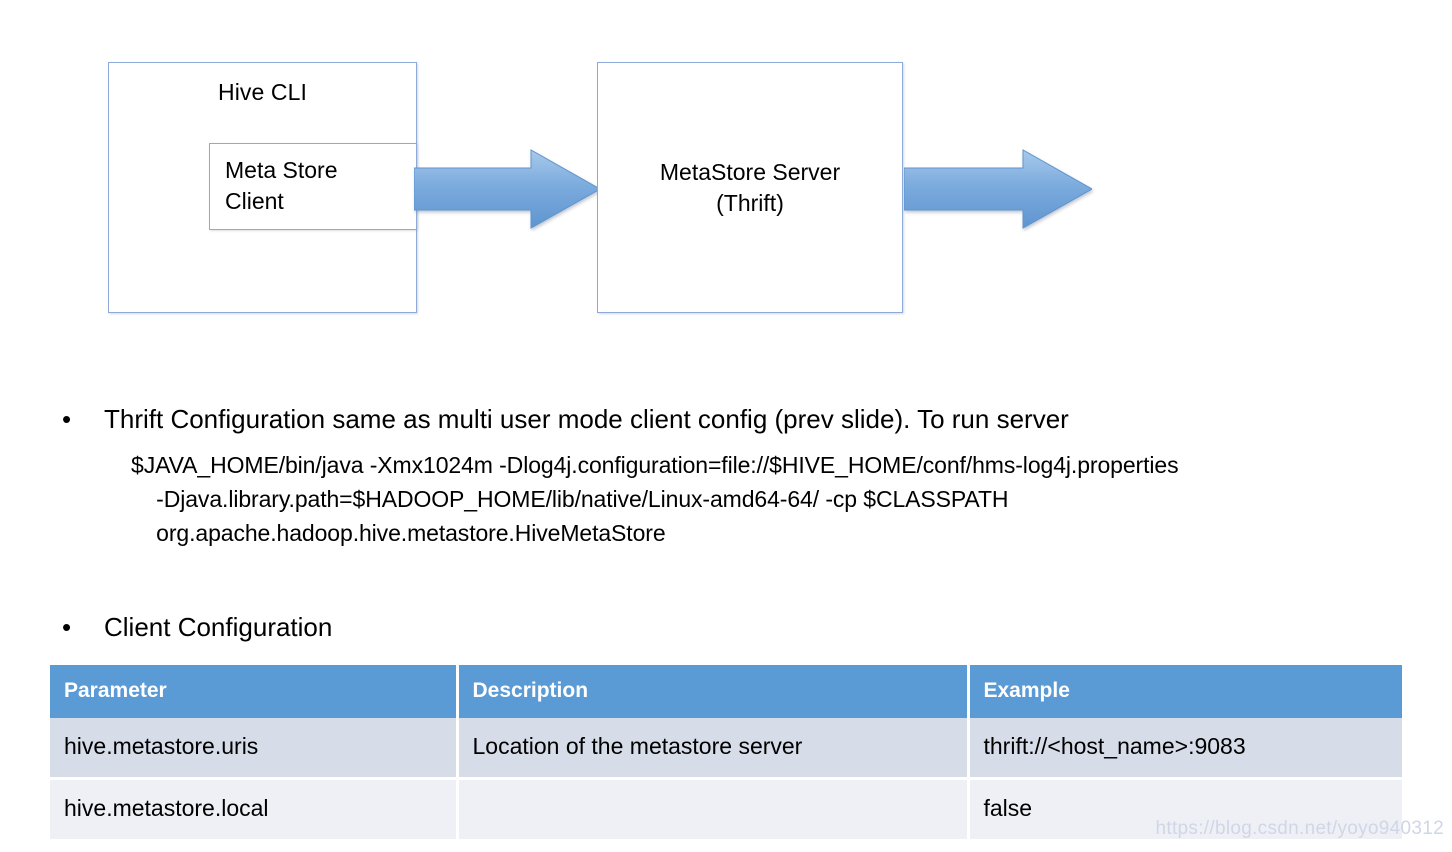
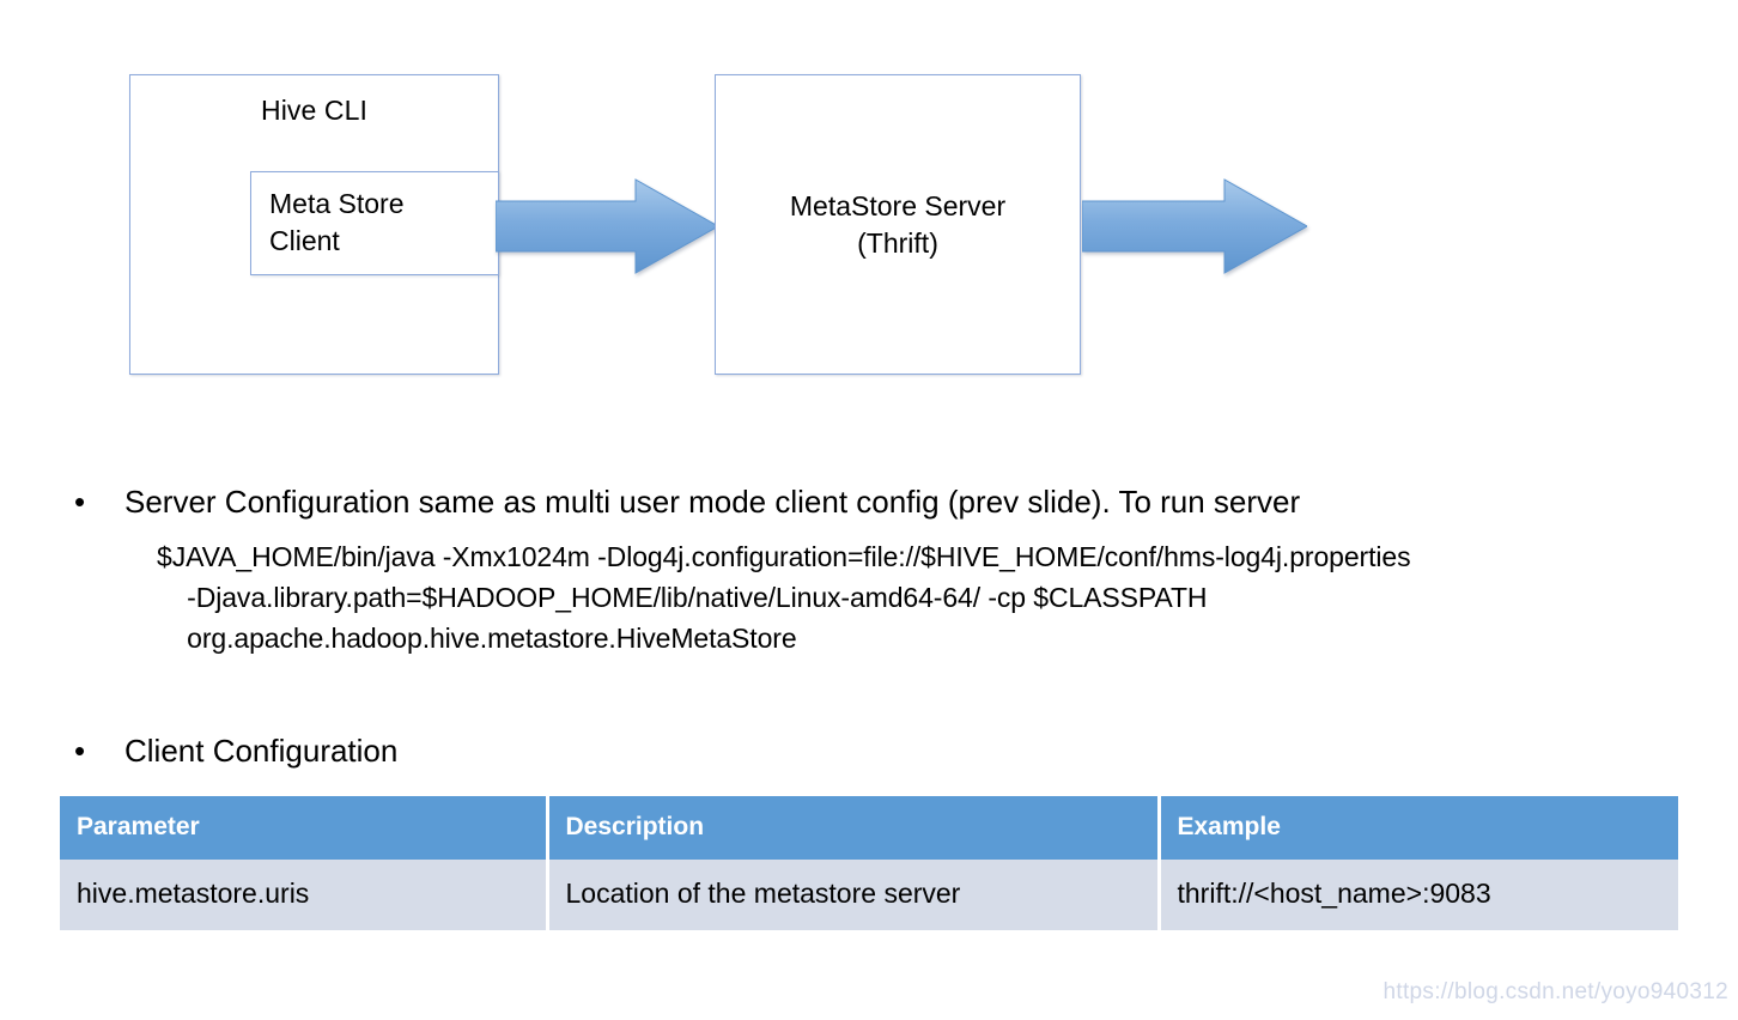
  Hive CLI
  Meta Store
  Client
  MetaStore Server
  (Thrift)
  •
- Thrift Configuration same as multi user mode client config (prev slide). To run server
+ Server Configuration same as multi user mode client config (prev slide). To run server
  $JAVA_HOME/bin/java -Xmx1024m -Dlog4j.configuration=file://$HIVE_HOME/conf/hms-log4j.properties
  -Djava.library.path=$HADOOP_HOME/lib/native/Linux-amd64-64/ -cp $CLASSPATH
  org.apache.hadoop.hive.metastore.HiveMetaStore
  •
  Client Configuration
  Parameter	Description	Example
  hive.metastore.uris	Location of the metastore server	thrift://<host_name>:9083
- hive.metastore.local		false
  https://blog.csdn.net/yoyo940312
